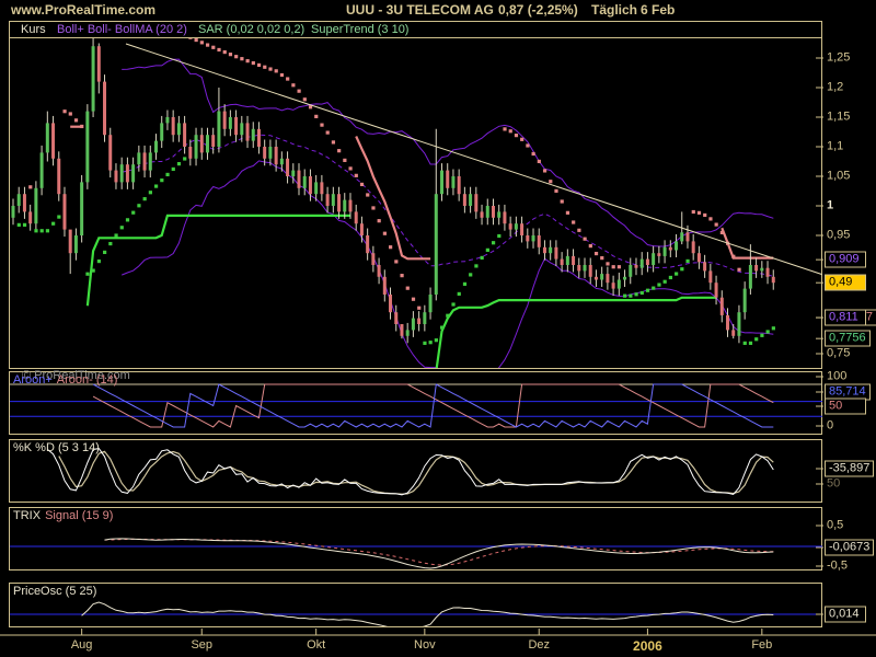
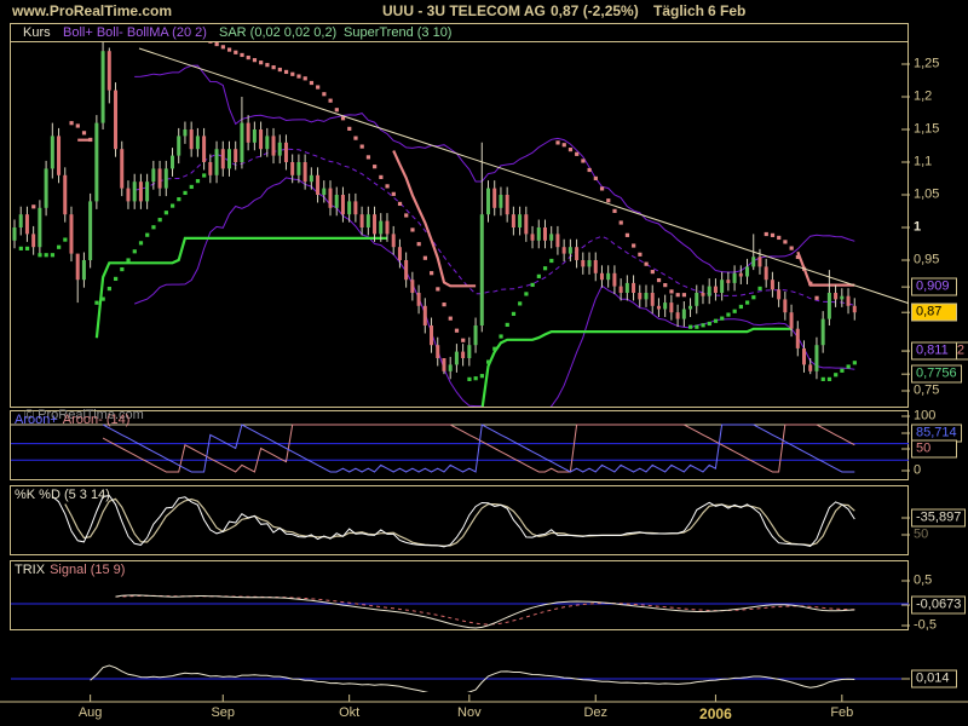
  www.ProRealTime.com
  UUU - 3U TELECOM AG
  0,87 (-2,25%)
  Täglich
  6 Feb
  Kurs
  Boll+ Boll- BollMA (20 2)
  SAR (0,02 0,02 0,2)
  SuperTrend (3 10)
  © ProRealTime.com
  Aroon+ Aroon- (14)
  %K %D (5 3 14)
  TRIX Signal (15 9)
- PriceOsc (5 25)
  Aug
  Sep
  Okt
  Nov
  Dez
  2006
  Feb
  1,25
  1,2
  1,15
  1,1
  1,05
  1
  0,95
  0,75
- 7
+ 2
  0,909
- 0,49
+ 0,87
  0,811
  0,7756
  100
  0
  85,714
  50
  50
  -35,897
  0,5
  -0,5
  -0,0673
  0,014
